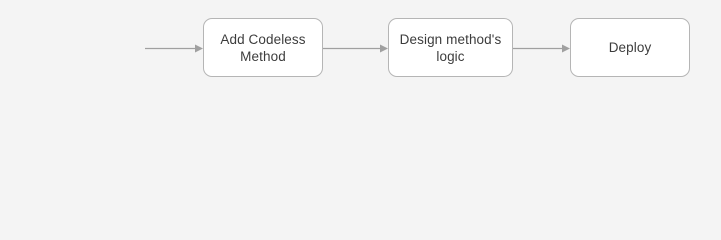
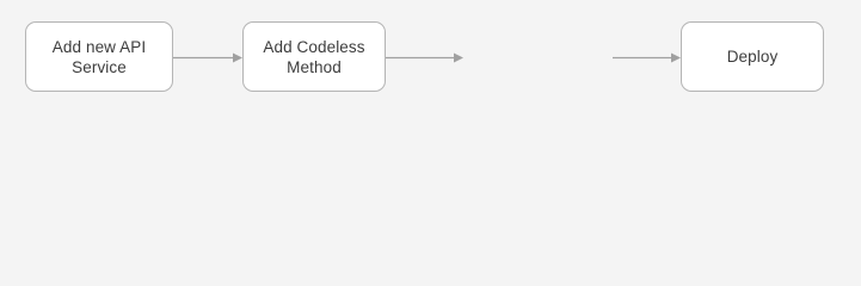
+ Add new API
+ Service
  Add Codeless
  Method
- Design method's
- logic
  Deploy
